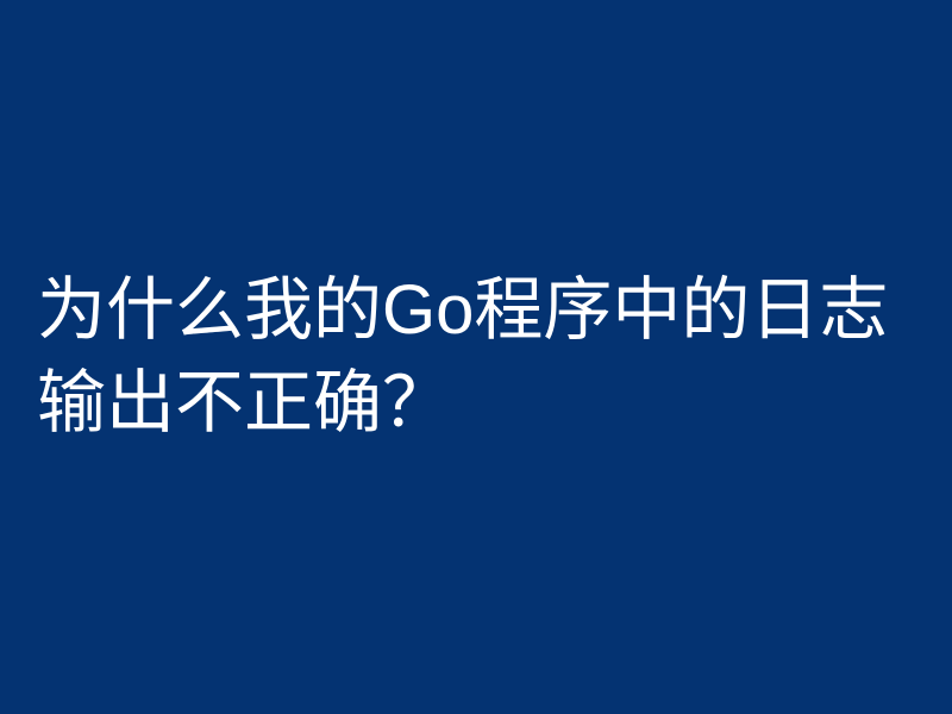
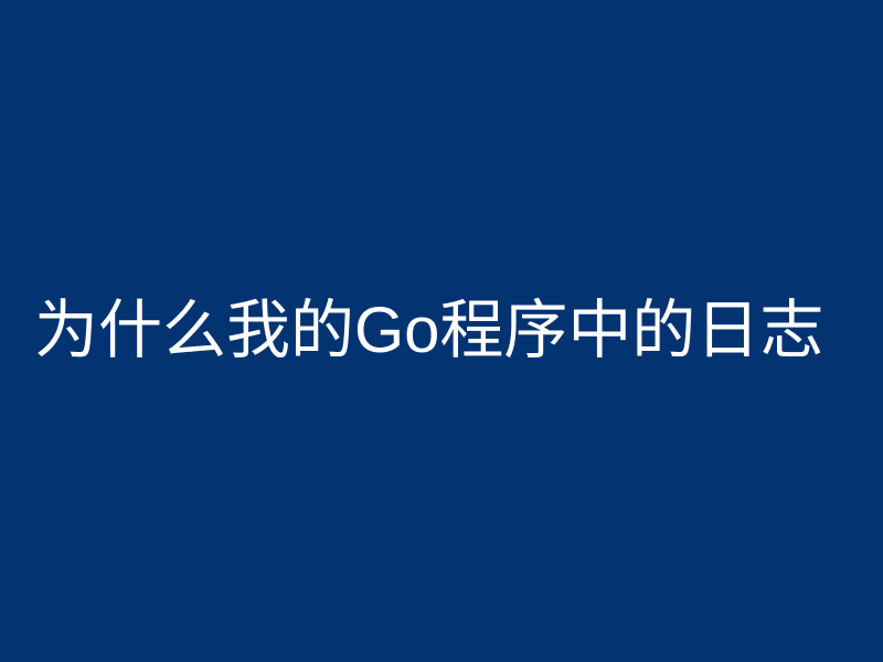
  为什么我的Go程序中的日志
- 输出不正确？
